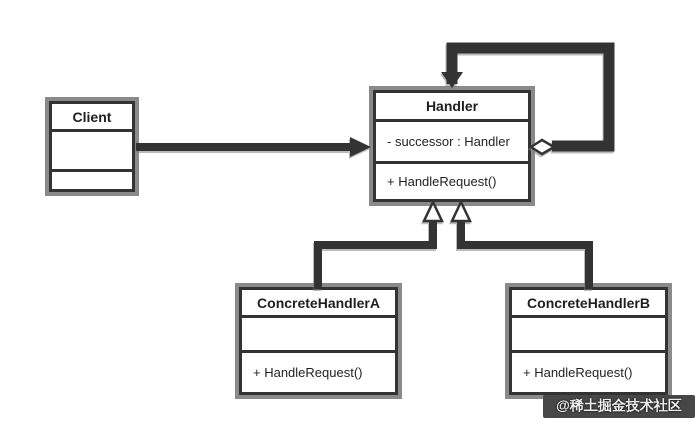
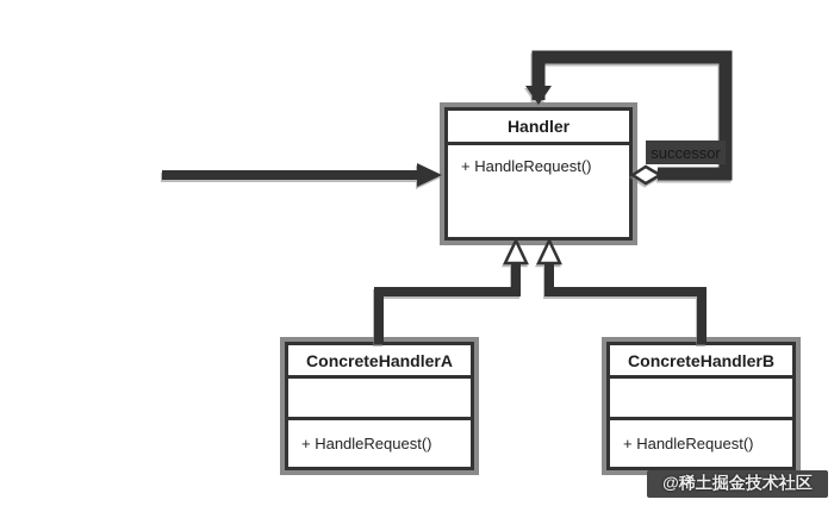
- Client
  Handler
- - successor : Handler
  + HandleRequest()
  ConcreteHandlerA
  + HandleRequest()
  ConcreteHandlerB
  + HandleRequest()
+ successor
  @稀土掘金技术社区
